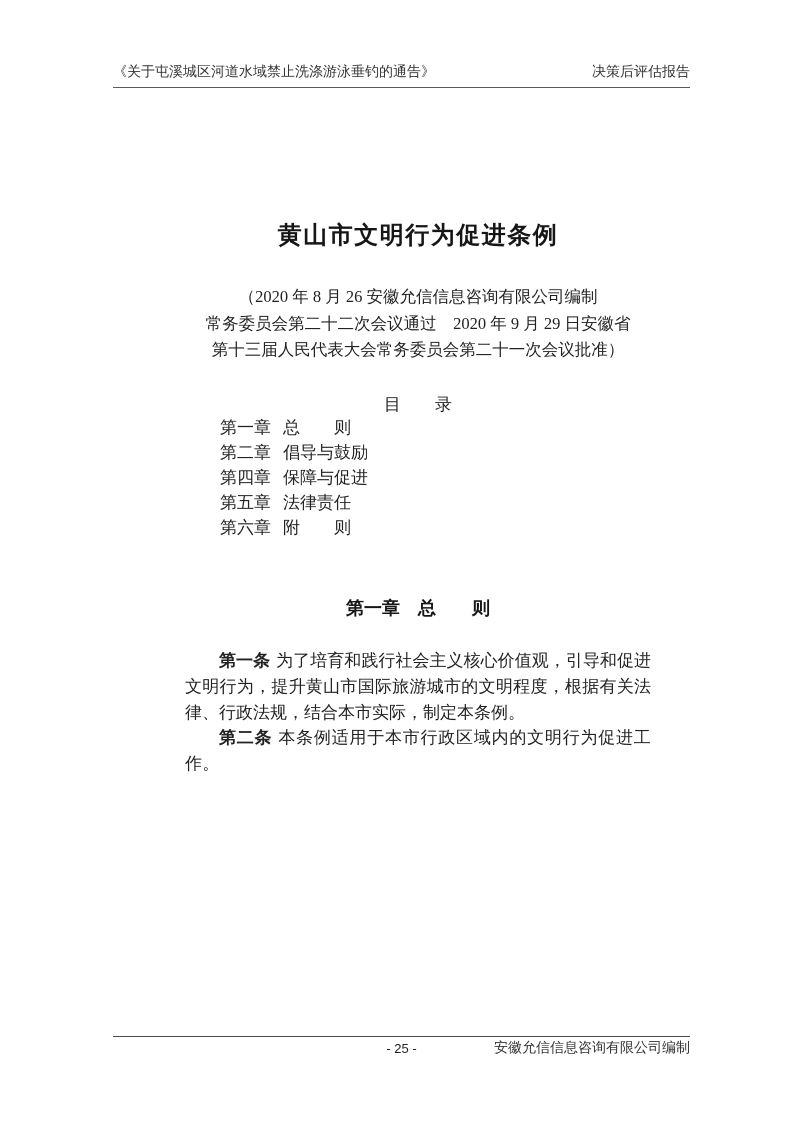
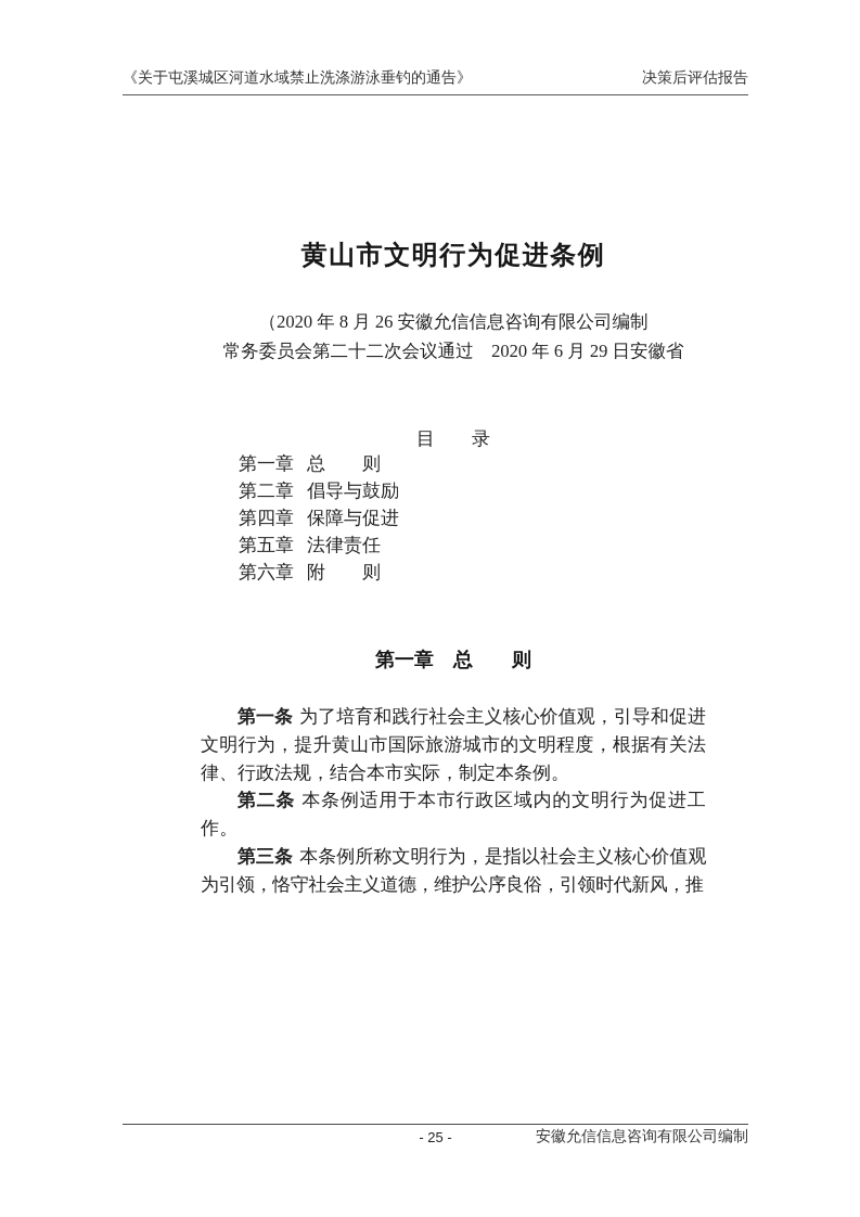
  《关于屯溪城区河道水域禁止洗涤游泳垂钓的通告》
  决策后评估报告
  黄山市文明行为促进条例
  （2020 年 8 月 26 安徽允信信息咨询有限公司编制
- 常务委员会第二十二次会议通过 2020 年 9 月 29 日安徽省
+ 常务委员会第二十二次会议通过 2020 年 6 月 29 日安徽省
- 第十三届人民代表大会常务委员会第二十一次会议批准）
  目 录
  第一章 总 则
  第二章 倡导与鼓励
  第四章 保障与促进
  第五章 法律责任
  第六章 附 则
  第一章 总 则
  第一条 为了培育和践行社会主义核心价值观，引导和促进文明行为，提升黄山市国际旅游城市的文明程度，根据有关法律、行政法规，结合本市实际，制定本条例。
  第二条 本条例适用于本市行政区域内的文明行为促进工作。
+ 第三条 本条例所称文明行为，是指以社会主义核心价值观为引领，恪守社会主义道德，维护公序良俗，引领时代新风，推
  - 25 -
  安徽允信信息咨询有限公司编制
